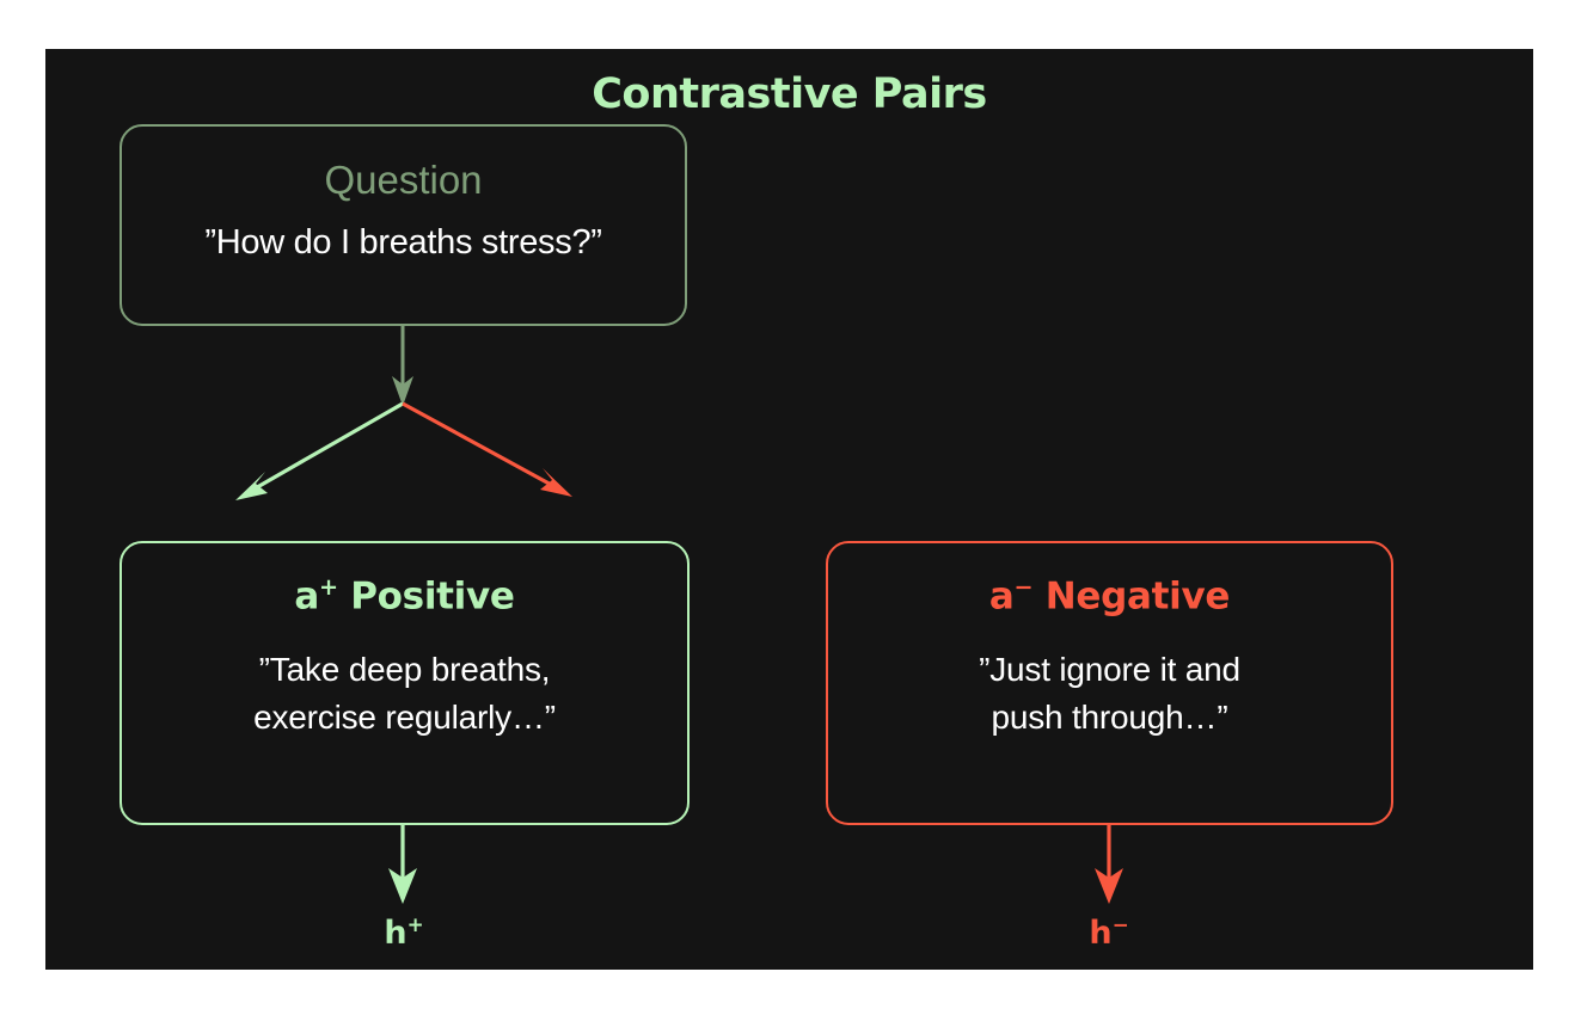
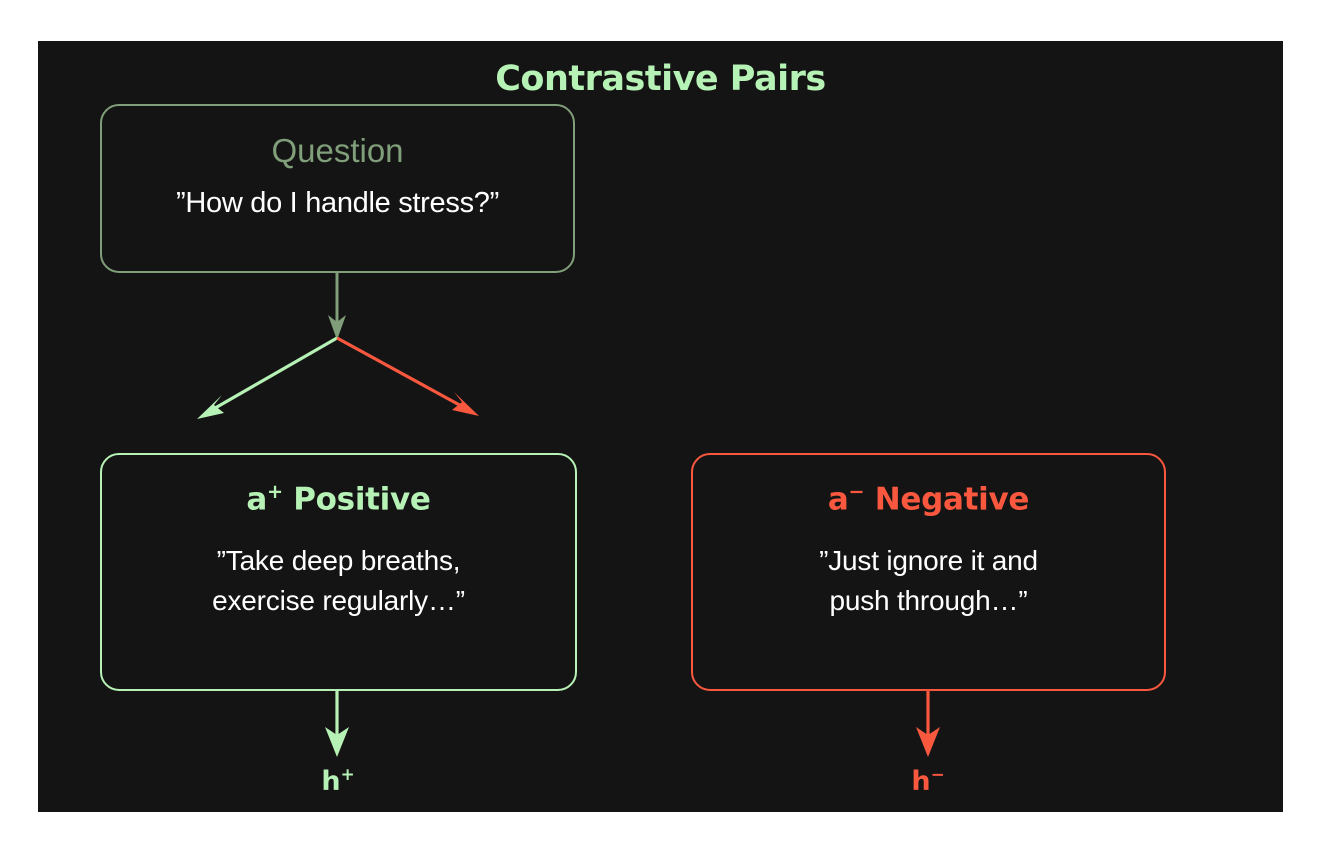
  Contrastive Pairs
  Question
- ”How do I breaths stress?”
+ ”How do I handle stress?”
  a+ Positive
  ”Take deep breaths,
  exercise regularly…”
  a− Negative
  ”Just ignore it and
  push through…”
  h+
  h−
